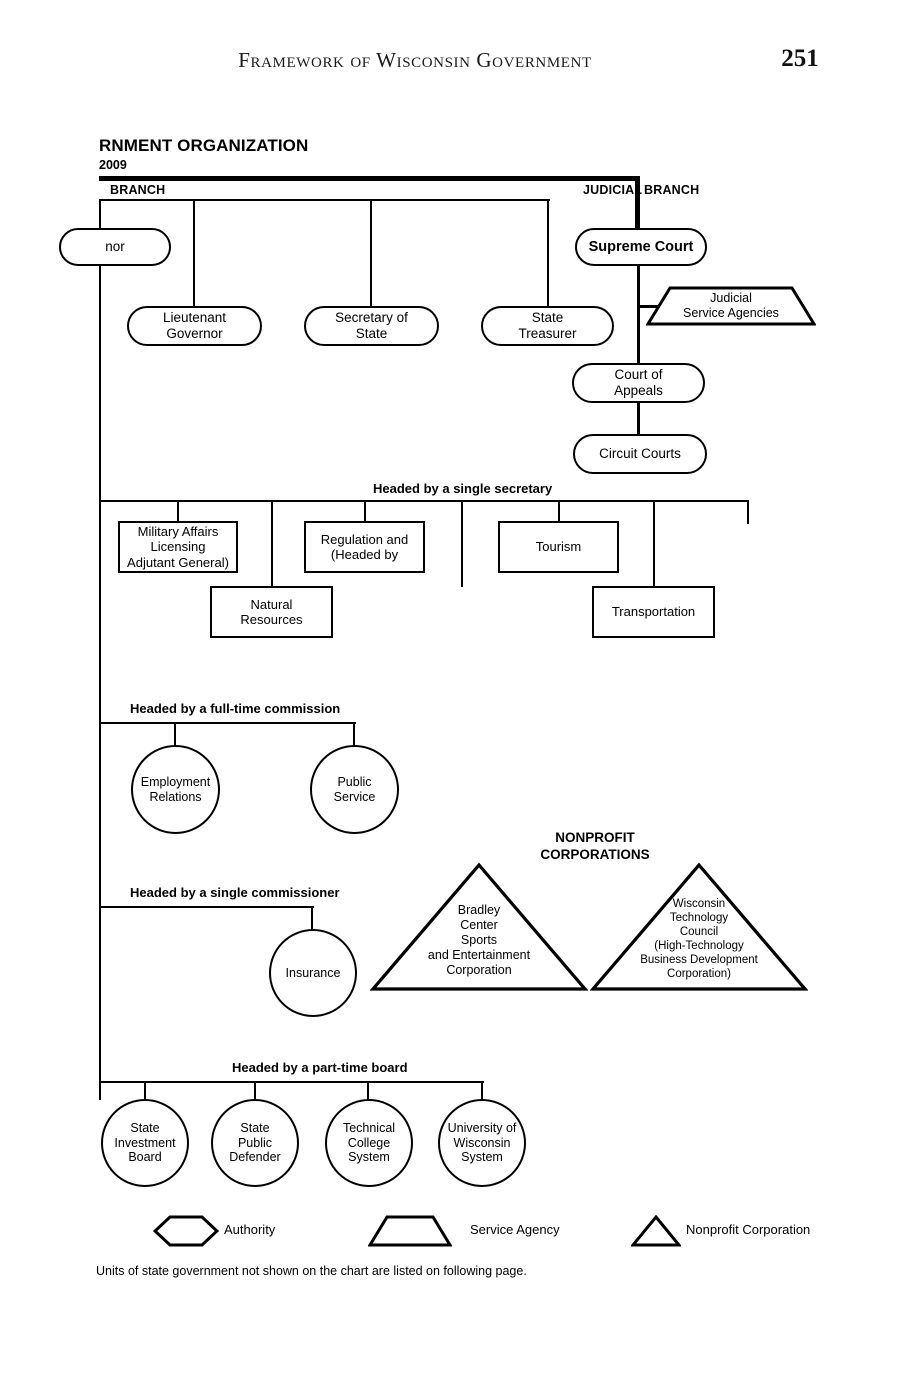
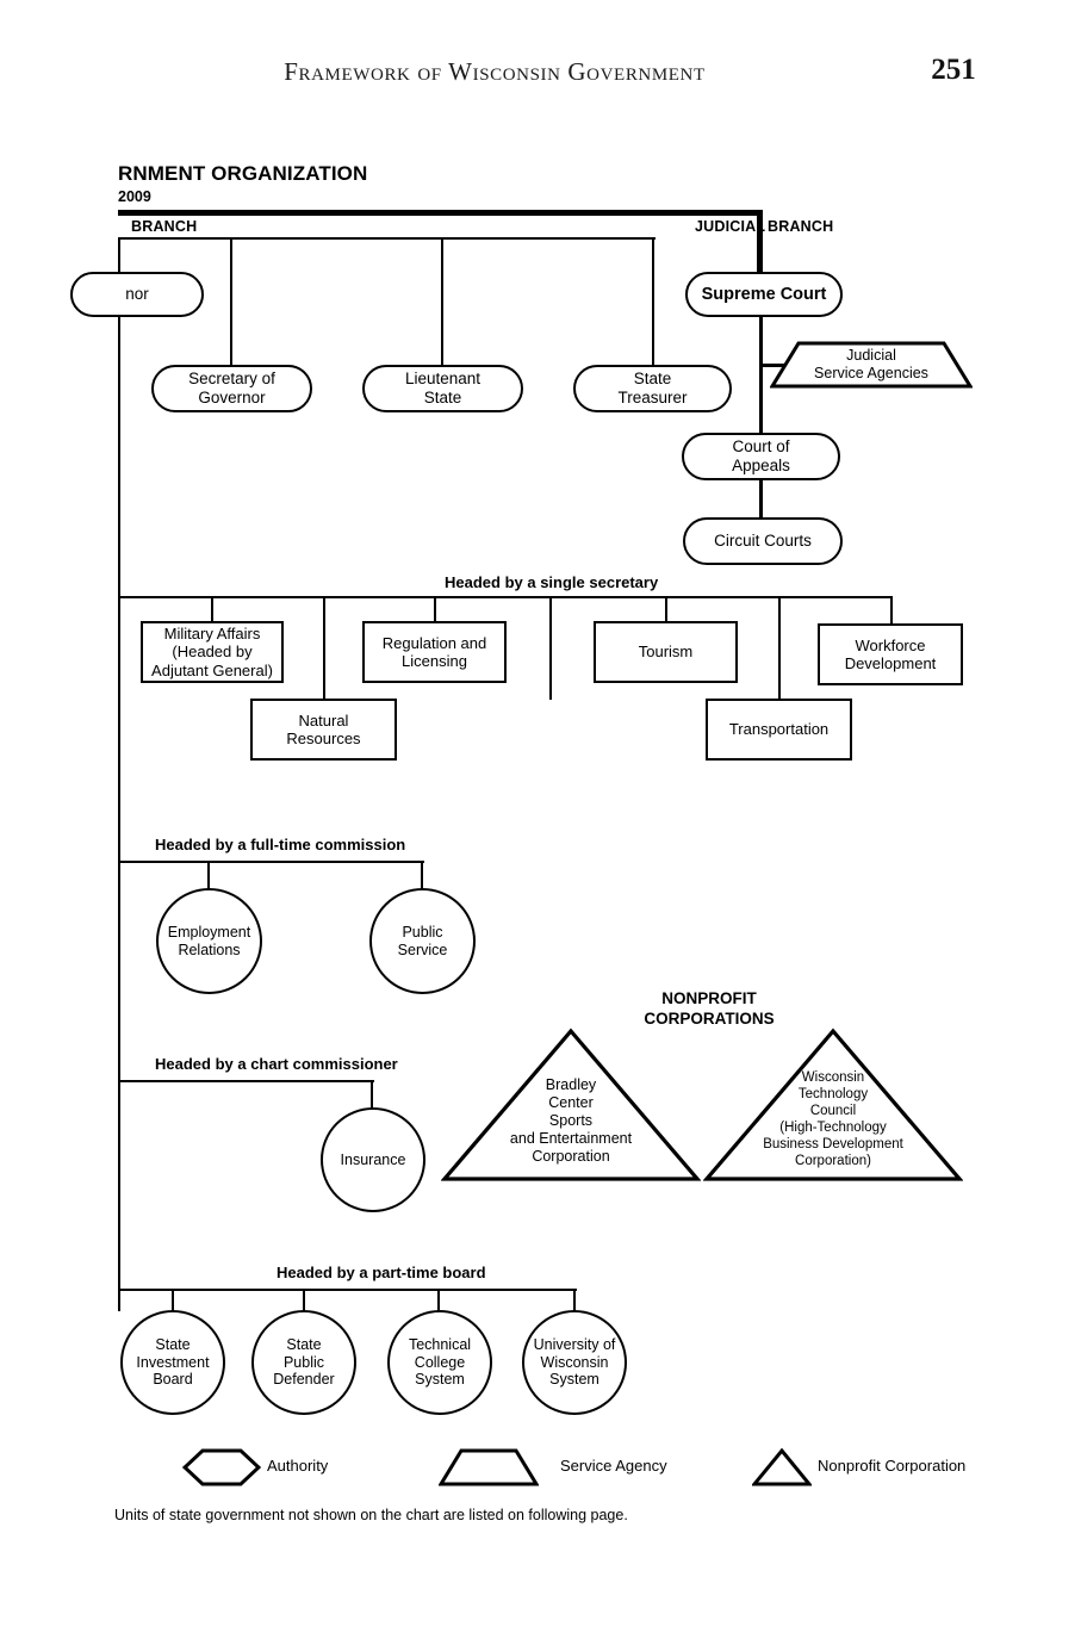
  Framework of Wisconsin Government
  251
  RNMENT ORGANIZATION
  2009
  BRANCH
  JUDICIAL
  BRANCH
  nor
- Lieutenant
+ Secretary of
  Governor
- Secretary of
+ Lieutenant
  State
  State
  Treasurer
  Supreme Court
  Judicial
  Service Agencies
  Court of
  Appeals
  Circuit Courts
  Headed by a single secretary
  Military Affairs
- Licensing
+ (Headed by
  Adjutant General)
  Regulation and
- (Headed by
+ Licensing
  Tourism
+ Workforce
+ Development
  Natural
  Resources
  Transportation
  Headed by a full-time commission
  Employment
  Relations
  Public
  Service
  NONPROFIT
  CORPORATIONS
  Bradley
  Center
  Sports
  and Entertainment
  Corporation
  Wisconsin
  Technology
  Council
  (High-Technology
  Business Development
  Corporation)
- Headed by a single commissioner
+ Headed by a chart commissioner
  Insurance
  Headed by a part-time board
  State
  Investment
  Board
  State
  Public
  Defender
  Technical
  College
  System
  University of
  Wisconsin
  System
  Authority
  Service Agency
  Nonprofit Corporation
  Units of state government not shown on the chart are listed on following page.
